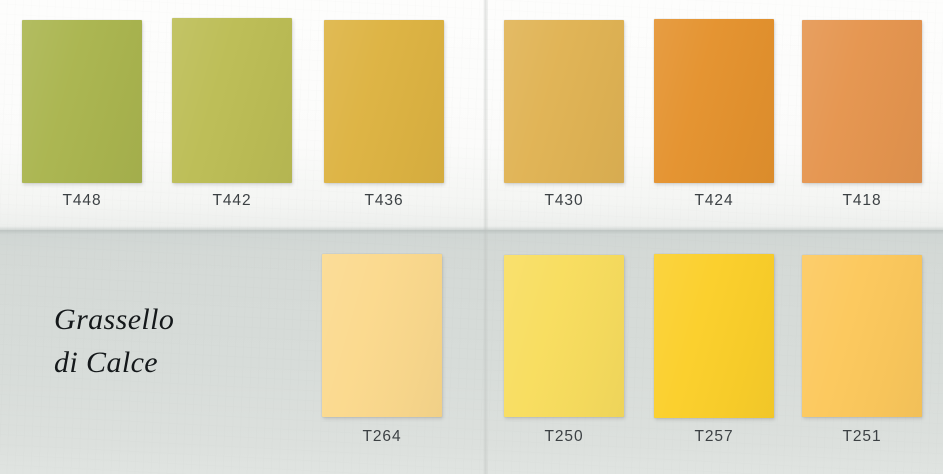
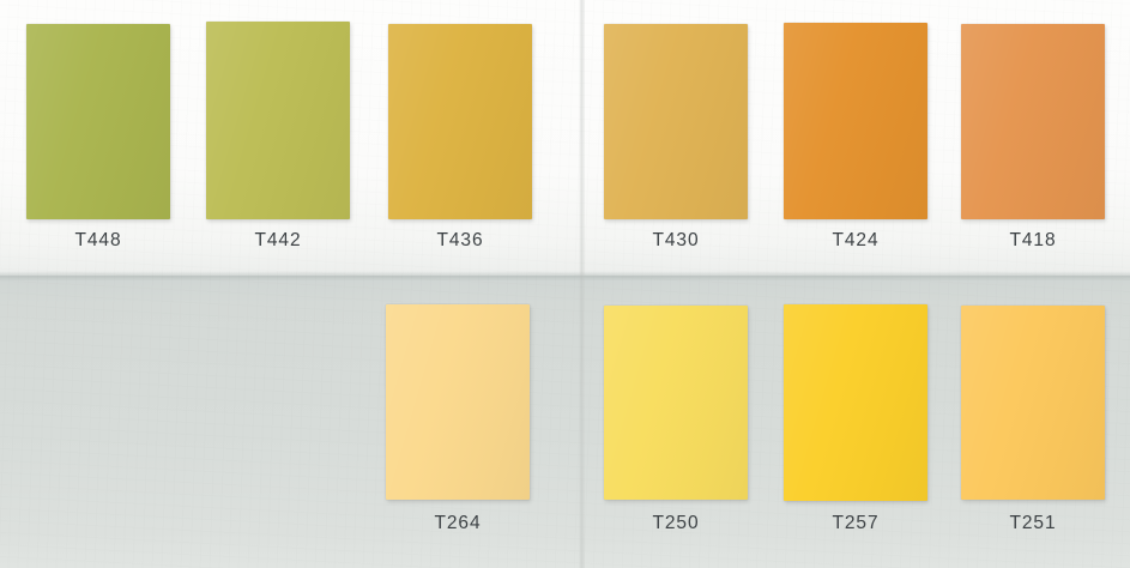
- Grassello
- di Calce
  T448
  T442
  T436
  T430
  T424
  T418
  T264
  T250
  T257
  T251
